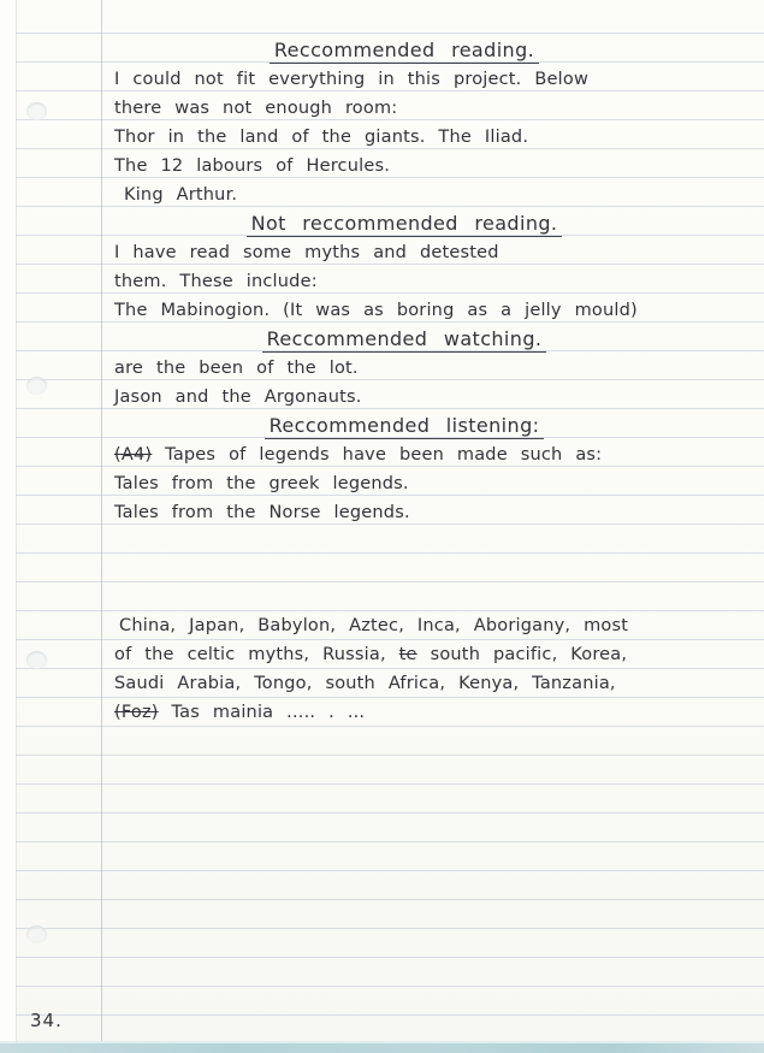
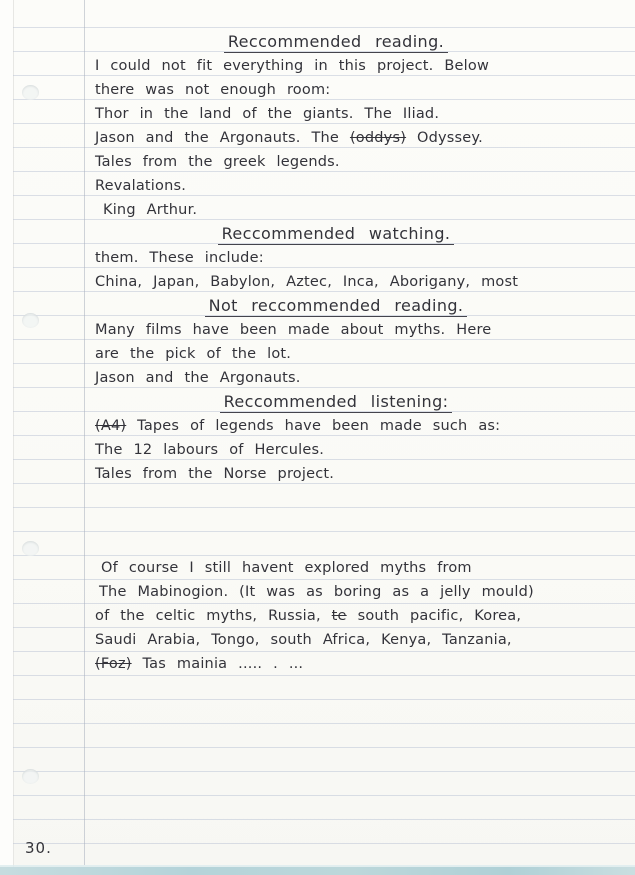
  Reccommended reading.
  I could not fit everything in this project. Below
  there was not enough room:
  Thor in the land of the giants. The Iliad.
+ Jason and the Argonauts. The (oddys) Odyssey.
- The 12 labours of Hercules.
+ Tales from the greek legends.
+ Revalations.
  King Arthur.
- Not reccommended reading.
+ Reccommended watching.
- I have read some myths and detested
  them. These include:
- The Mabinogion. (It was as boring as a jelly mould)
+ China, Japan, Babylon, Aztec, Inca, Aborigany, most
- Reccommended watching.
+ Not reccommended reading.
+ Many films have been made about myths. Here
- are the been of the lot.
+ are the pick of the lot.
  Jason and the Argonauts.
  Reccommended listening:
  (A4) Tapes of legends have been made such as:
- Tales from the greek legends.
+ The 12 labours of Hercules.
- Tales from the Norse legends.
+ Tales from the Norse project.
+ Of course I still havent explored myths from
- China, Japan, Babylon, Aztec, Inca, Aborigany, most
+ The Mabinogion. (It was as boring as a jelly mould)
  of the celtic myths, Russia, te south pacific, Korea,
  Saudi Arabia, Tongo, south Africa, Kenya, Tanzania,
  (Foz) Tas mainia ..... . ...
- 34.
+ 30.
